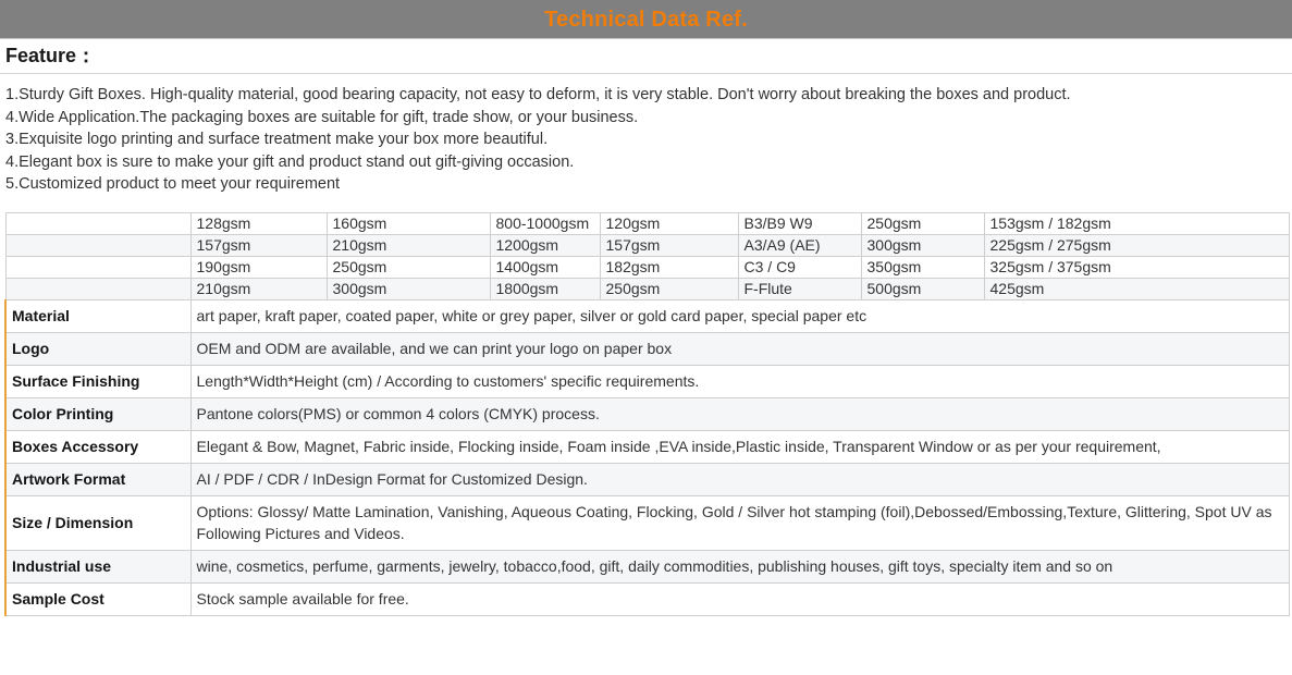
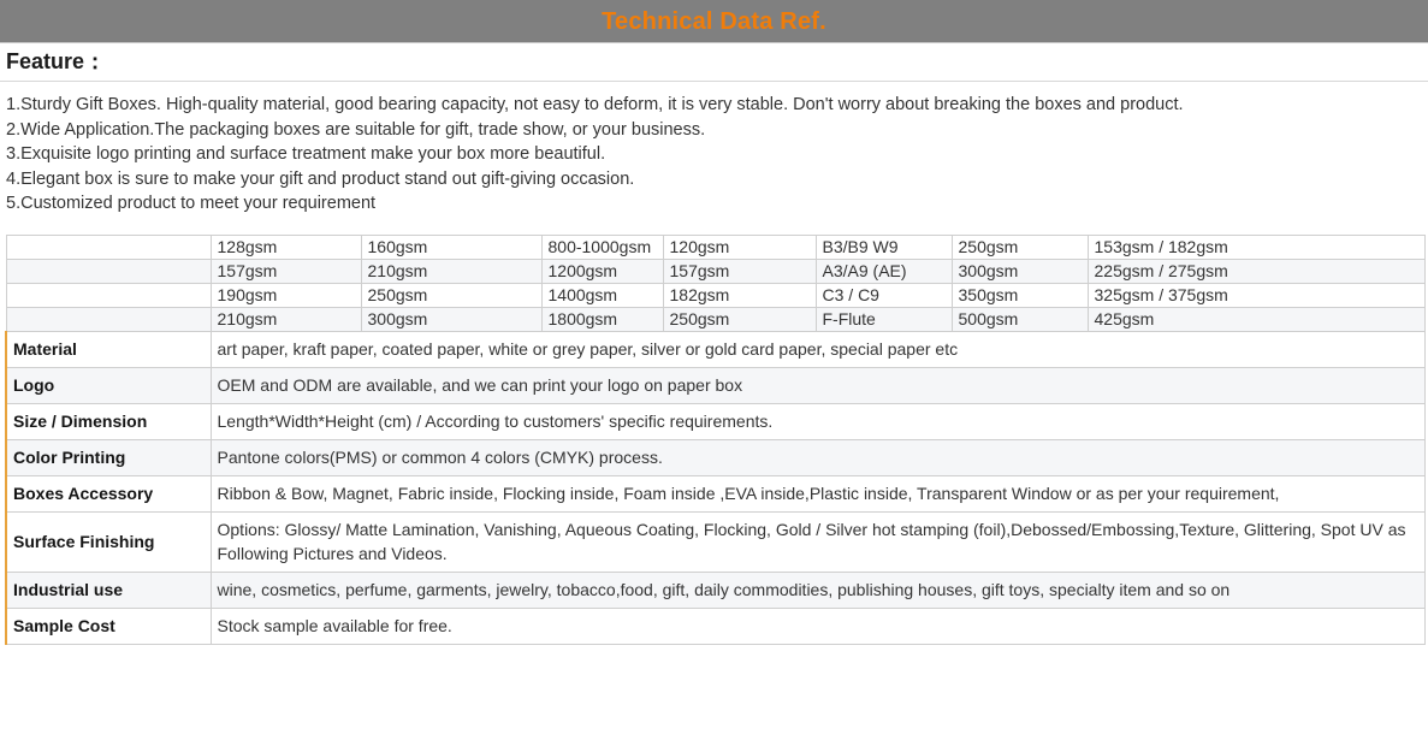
  Technical Data Ref.
  Feature：
  1.Sturdy Gift Boxes. High-quality material, good bearing capacity, not easy to deform, it is very stable. Don't worry about breaking the boxes and product.
- 4.Wide Application.The packaging boxes are suitable for gift, trade show, or your business.
+ 2.Wide Application.The packaging boxes are suitable for gift, trade show, or your business.
  3.Exquisite logo printing and surface treatment make your box more beautiful.
  4.Elegant box is sure to make your gift and product stand out gift-giving occasion.
  5.Customized product to meet your requirement
  	128gsm	160gsm	800-1000gsm	120gsm	B3/B9 W9	250gsm	153gsm / 182gsm
  	157gsm	210gsm	1200gsm	157gsm	A3/A9 (AE)	300gsm	225gsm / 275gsm
  	190gsm	250gsm	1400gsm	182gsm	C3 / C9	350gsm	325gsm / 375gsm
  	210gsm	300gsm	1800gsm	250gsm	F-Flute	500gsm	425gsm
  Material	art paper, kraft paper, coated paper, white or grey paper, silver or gold card paper, special paper etc
  Logo	OEM and ODM are available, and we can print your logo on paper box
- Surface Finishing	Length*Width*Height (cm) / According to customers' specific requirements.
+ Size / Dimension	Length*Width*Height (cm) / According to customers' specific requirements.
  Color Printing	Pantone colors(PMS) or common 4 colors (CMYK) process.
- Boxes Accessory	Elegant & Bow, Magnet, Fabric inside, Flocking inside, Foam inside ,EVA inside,Plastic inside, Transparent Window or as per your requirement,
+ Boxes Accessory	Ribbon & Bow, Magnet, Fabric inside, Flocking inside, Foam inside ,EVA inside,Plastic inside, Transparent Window or as per your requirement,
- Artwork Format	AI / PDF / CDR / InDesign Format for Customized Design.
- Size / Dimension	Options: Glossy/ Matte Lamination, Vanishing, Aqueous Coating, Flocking, Gold / Silver hot stamping (foil),Debossed/Embossing,Texture, Glittering, Spot UV as Following Pictures and Videos.
+ Surface Finishing	Options: Glossy/ Matte Lamination, Vanishing, Aqueous Coating, Flocking, Gold / Silver hot stamping (foil),Debossed/Embossing,Texture, Glittering, Spot UV as Following Pictures and Videos.
  Industrial use	wine, cosmetics, perfume, garments, jewelry, tobacco,food, gift, daily commodities, publishing houses, gift toys, specialty item and so on
  Sample Cost	Stock sample available for free.
